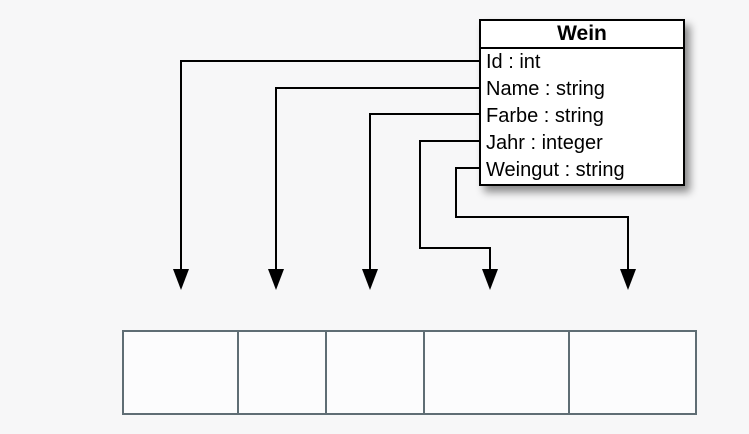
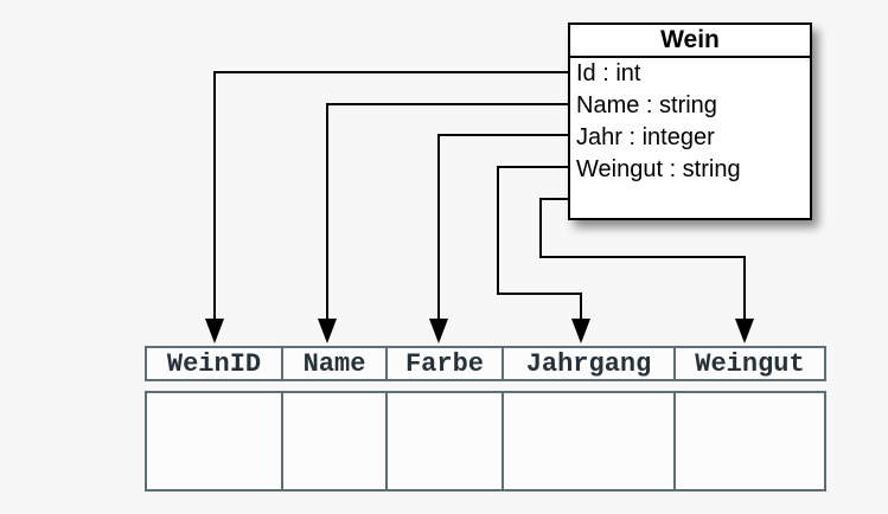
  Wein
  Id : int
  Name : string
- Farbe : string
  Jahr : integer
  Weingut : string
+ WeinID
+ Name
+ Farbe
+ Jahrgang
+ Weingut
